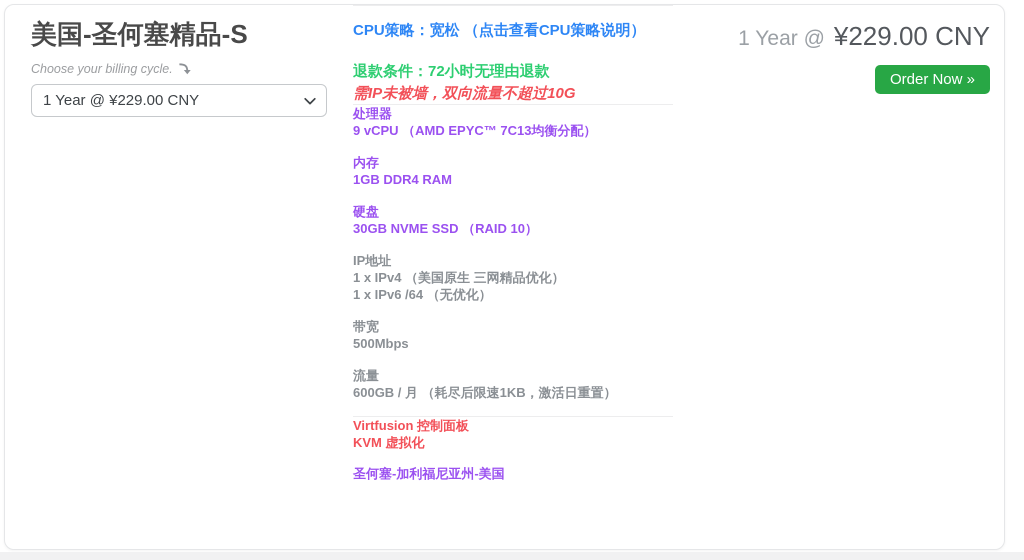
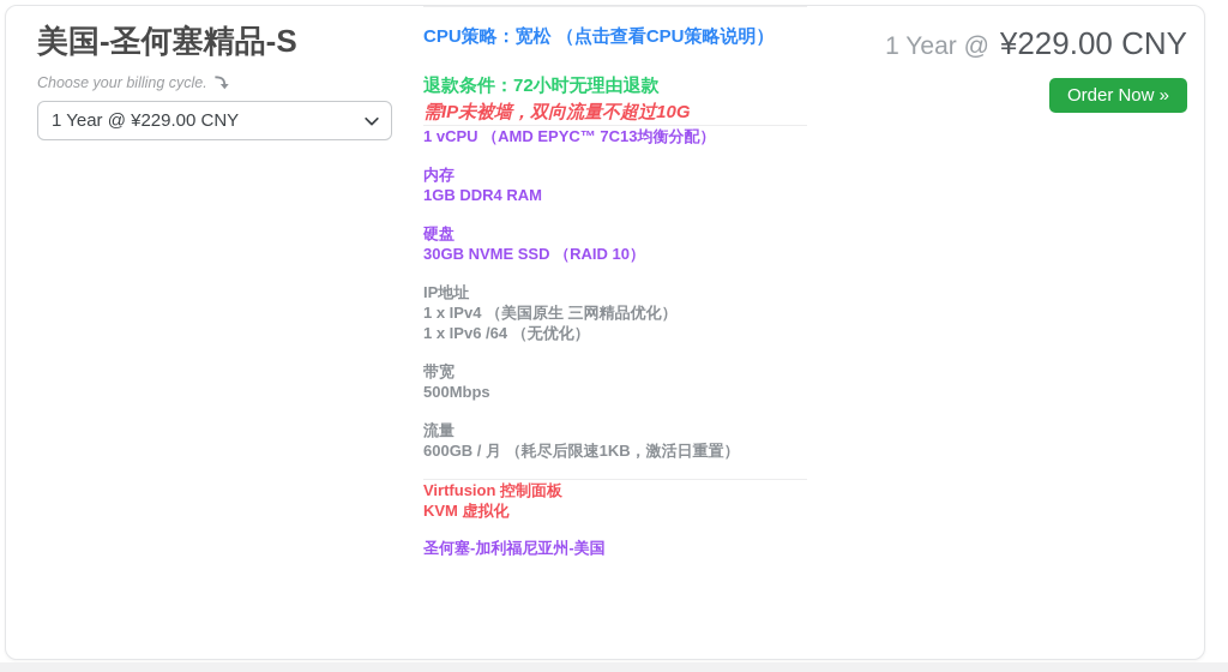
  美国-圣何塞精品-S
  Choose your billing cycle.
  1 Year @ ¥229.00 CNY
  CPU策略：宽松 （点击查看CPU策略说明）
  退款条件：72小时无理由退款
  需IP未被墙，双向流量不超过10G
- 处理器
- 9 vCPU （AMD EPYC™ 7C13均衡分配）
+ 1 vCPU （AMD EPYC™ 7C13均衡分配）
  内存
  1GB DDR4 RAM
  硬盘
  30GB NVME SSD （RAID 10）
  IP地址
  1 x IPv4 （美国原生 三网精品优化）
  1 x IPv6 /64 （无优化）
  带宽
  500Mbps
  流量
  600GB / 月 （耗尽后限速1KB，激活日重置）
  Virtfusion 控制面板
  KVM 虚拟化
  圣何塞-加利福尼亚州-美国
  1 Year @
  ¥229.00 CNY
  Order Now »
